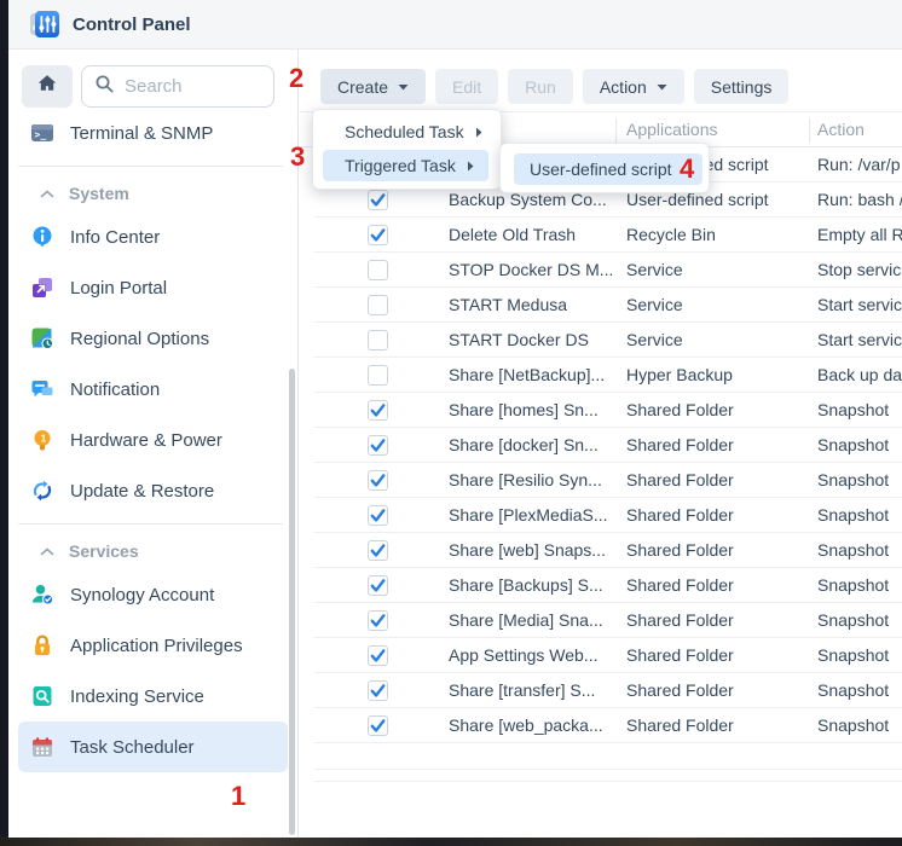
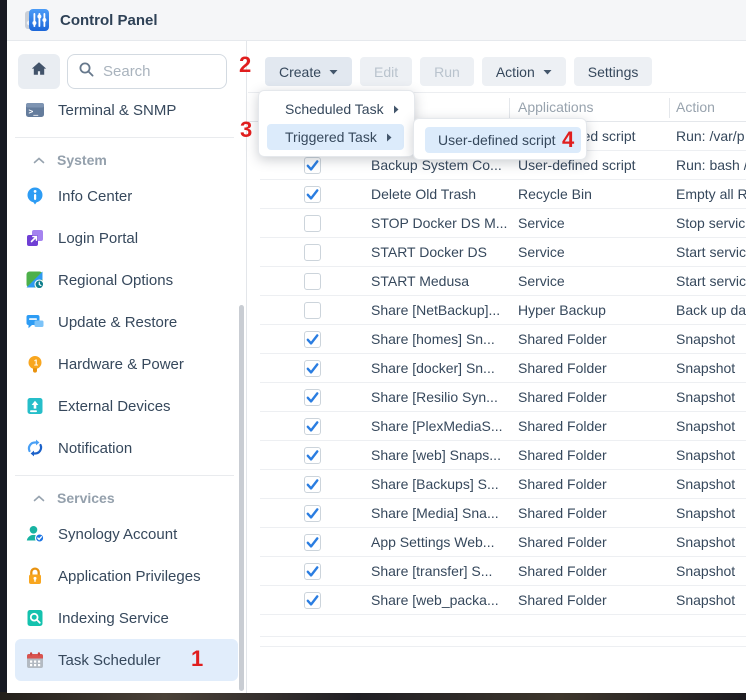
  Control Panel
  Search
  >_
  Terminal & SNMP
  System
  Info Center
  Login Portal
  Regional Options
- Notification
+ Update & Restore
  1
  Hardware & Power
+ External Devices
- Update & Restore
+ Notification
  Services
  Synology Account
  Application Privileges
  Indexing Service
  Task Scheduler
  Create
  Edit
  Run
  Action
  Settings
  Applications
  Action
  Run: /var/p
  Backup System Co...
  User-defined script
  Run: bash
  Delete Old Trash
  Recycle Bin
  Empty all R
  STOP Docker DS M...
  Service
  Stop servic
- START Medusa
+ START Docker DS
  Service
  Start servic
- START Docker DS
+ START Medusa
  Service
  Start servic
  Share [NetBackup]...
  Hyper Backup
  Back up da
  Share [homes] Sn...
  Shared Folder
  Snapshot
  Share [docker] Sn...
  Shared Folder
  Snapshot
  Share [Resilio Syn...
  Shared Folder
  Snapshot
  Share [PlexMediaS...
  Shared Folder
  Snapshot
  Share [web] Snaps...
  Shared Folder
  Snapshot
  Share [Backups] S...
  Shared Folder
  Snapshot
  Share [Media] Sna...
  Shared Folder
  Snapshot
  App Settings Web...
  Shared Folder
  Snapshot
  Share [transfer] S...
  Shared Folder
  Snapshot
  Share [web_packa...
  Shared Folder
  Snapshot
  Scheduled Task
  Triggered Task
  User-defined script
  1
  2
  3
  4
